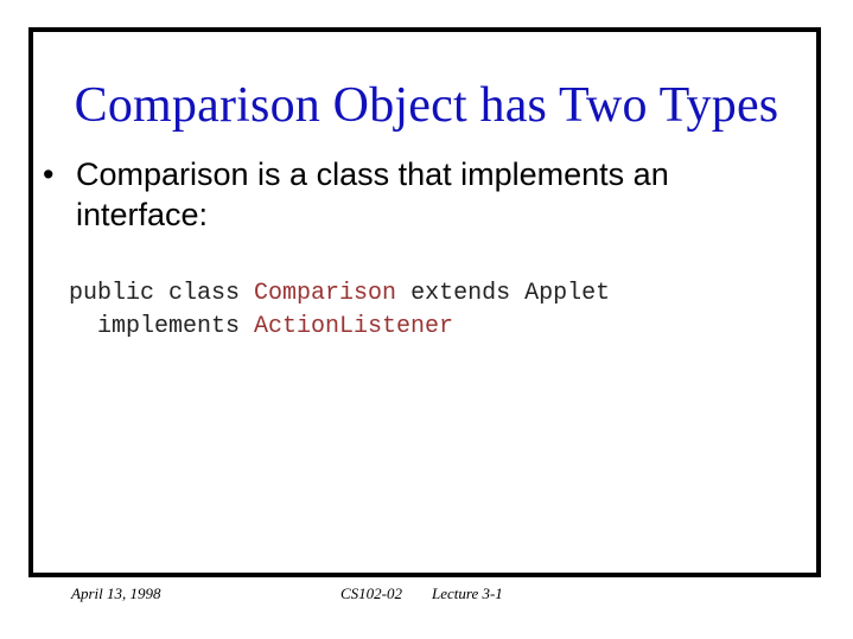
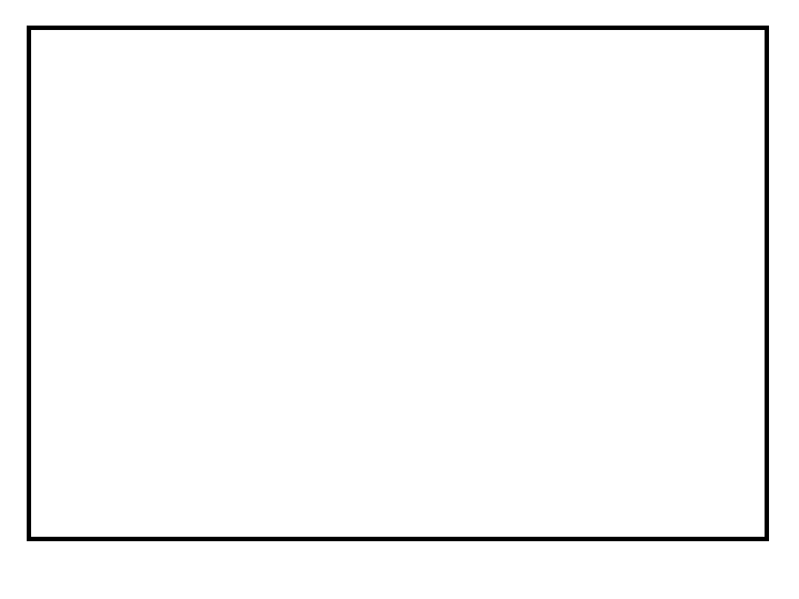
- Comparison Object has Two Types
- •
- Comparison is a class that implements an interface:
- public class Comparison extends Applet implements ActionListener
- April 13, 1998
- CS102-02
- Lecture 3-1
